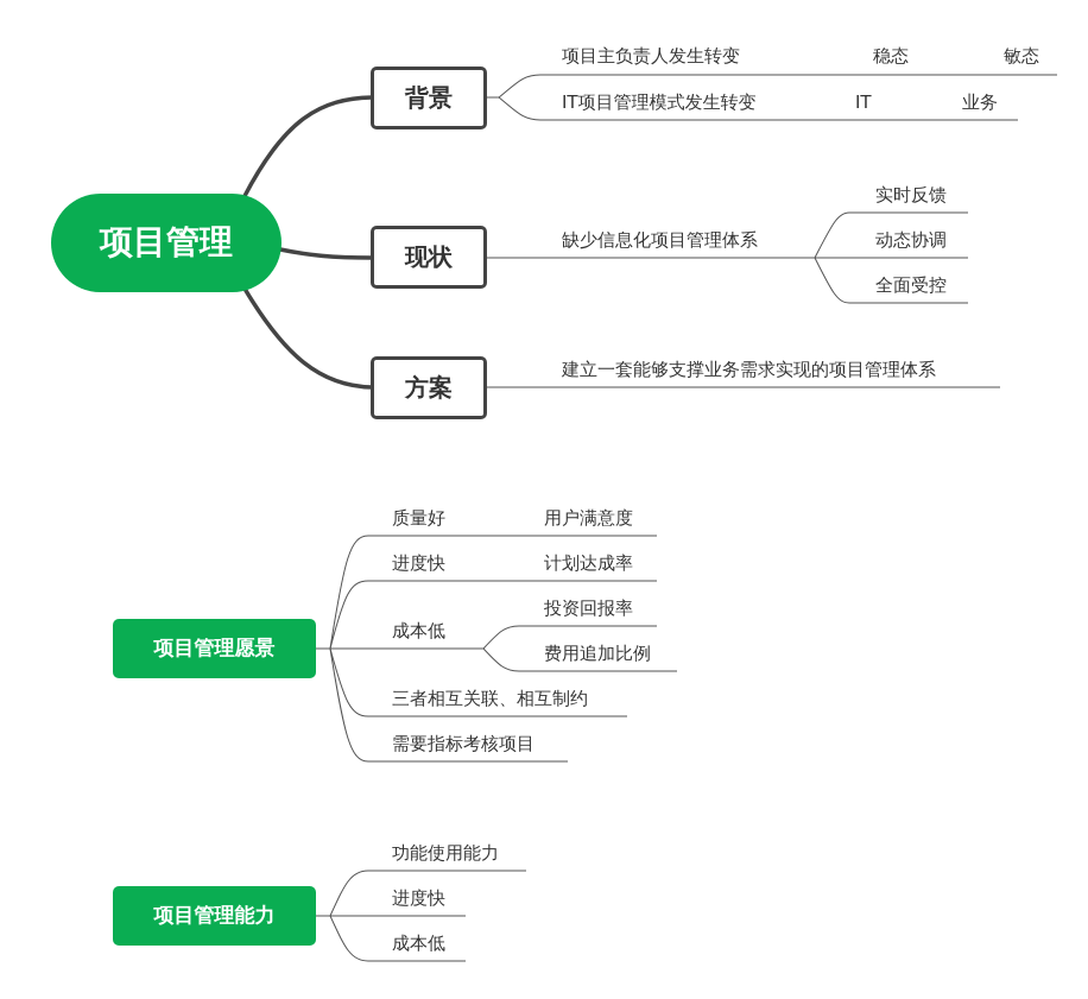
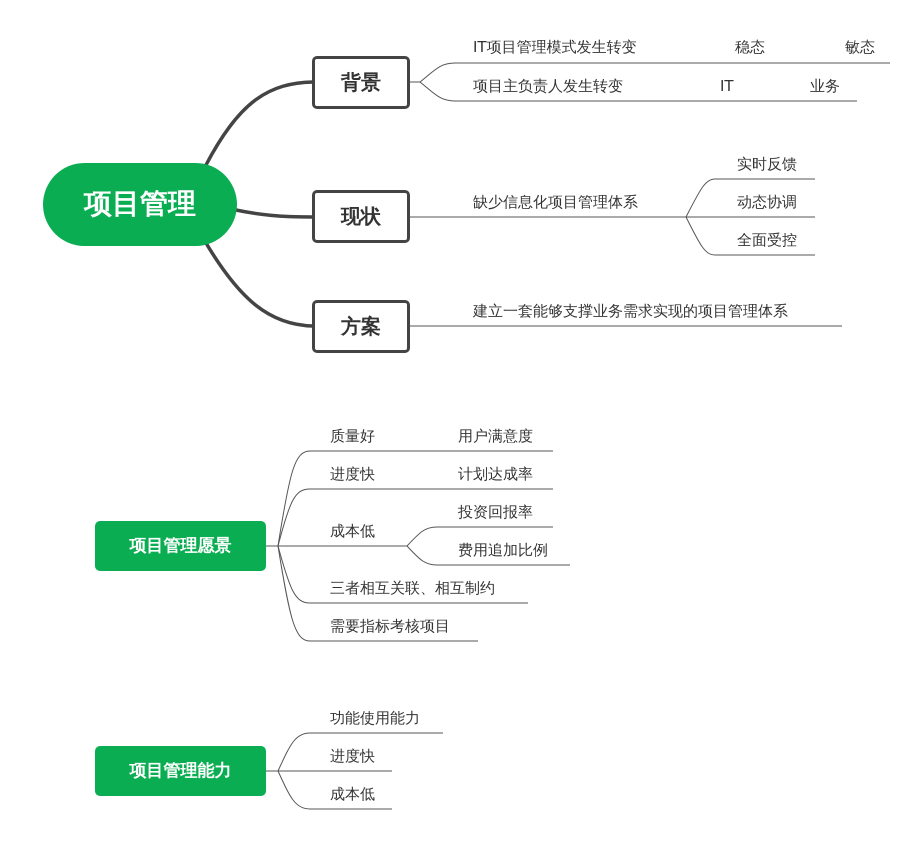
  项目管理
  背景
  现状
  方案
- 项目主负责人发生转变
+ IT项目管理模式发生转变
  稳态
  敏态
- IT项目管理模式发生转变
+ 项目主负责人发生转变
  IT
  业务
  缺少信息化项目管理体系
  实时反馈
  动态协调
  全面受控
  建立一套能够支撑业务需求实现的项目管理体系
  项目管理愿景
  质量好
  用户满意度
  进度快
  计划达成率
  成本低
  投资回报率
  费用追加比例
  三者相互关联、相互制约
  需要指标考核项目
  项目管理能力
  功能使用能力
  进度快
  成本低
